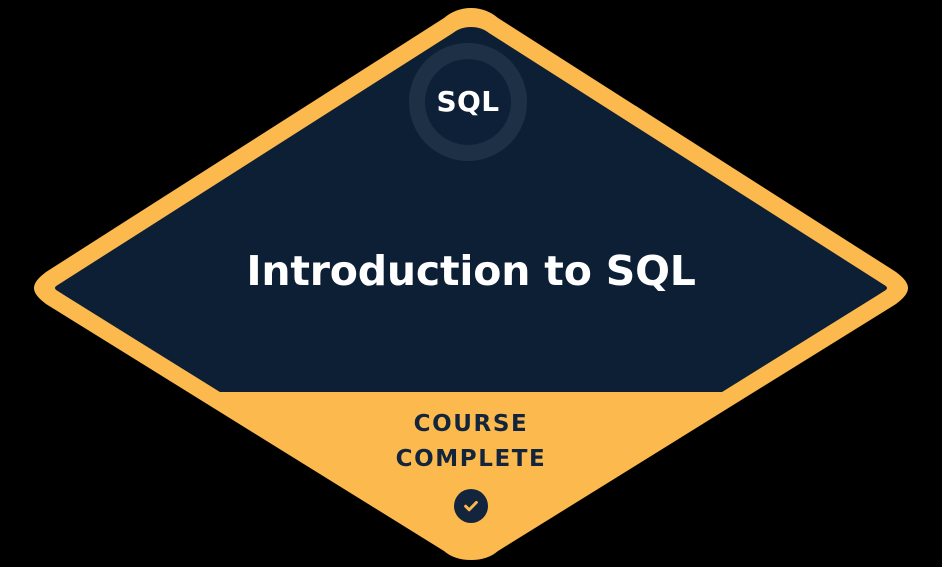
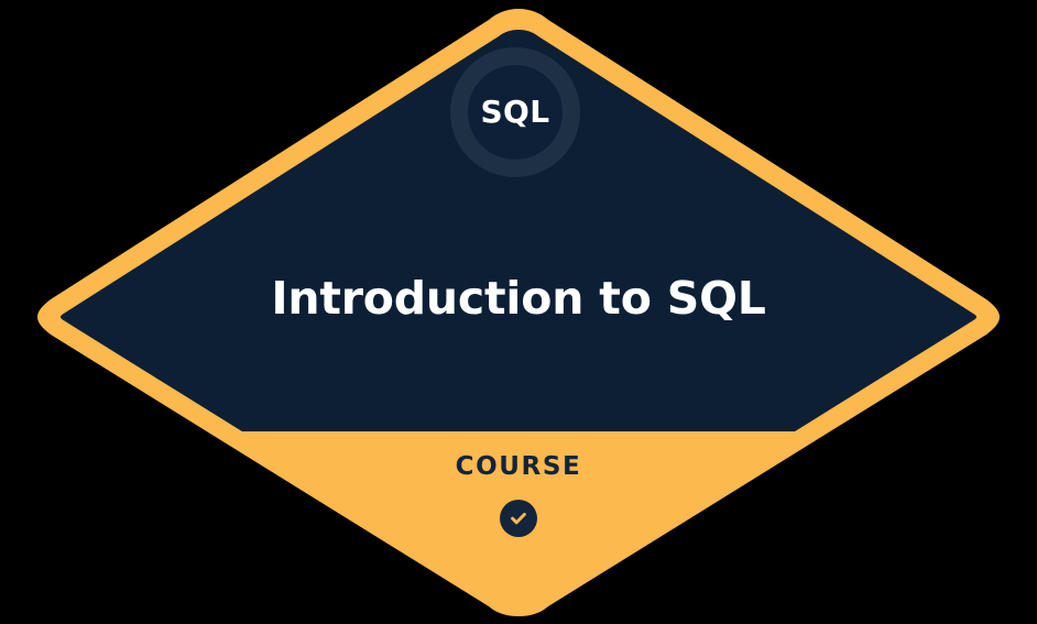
  SQL
  Introduction to SQL
  COURSE
- COMPLETE
